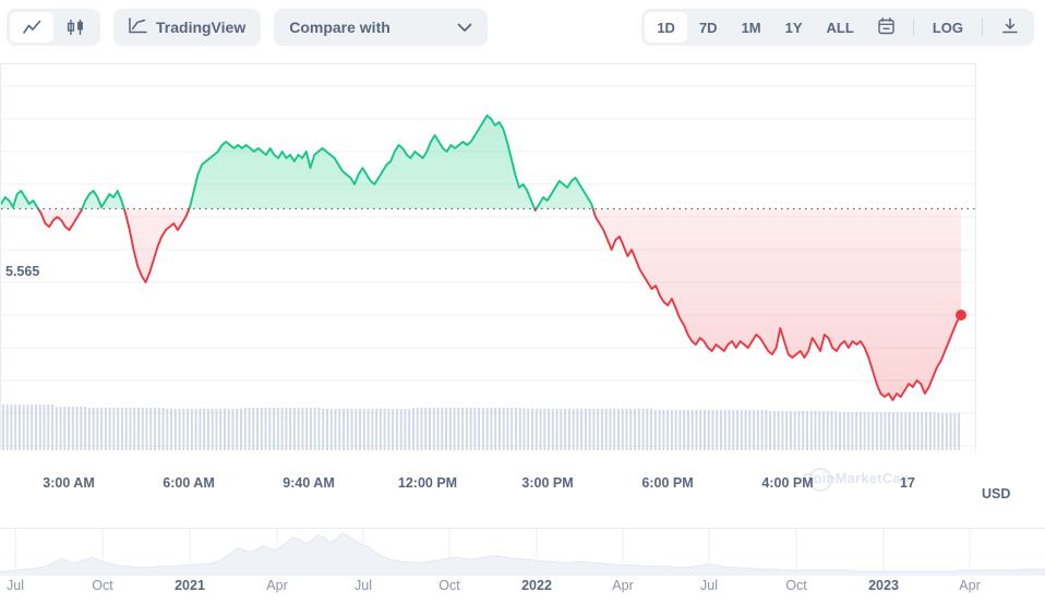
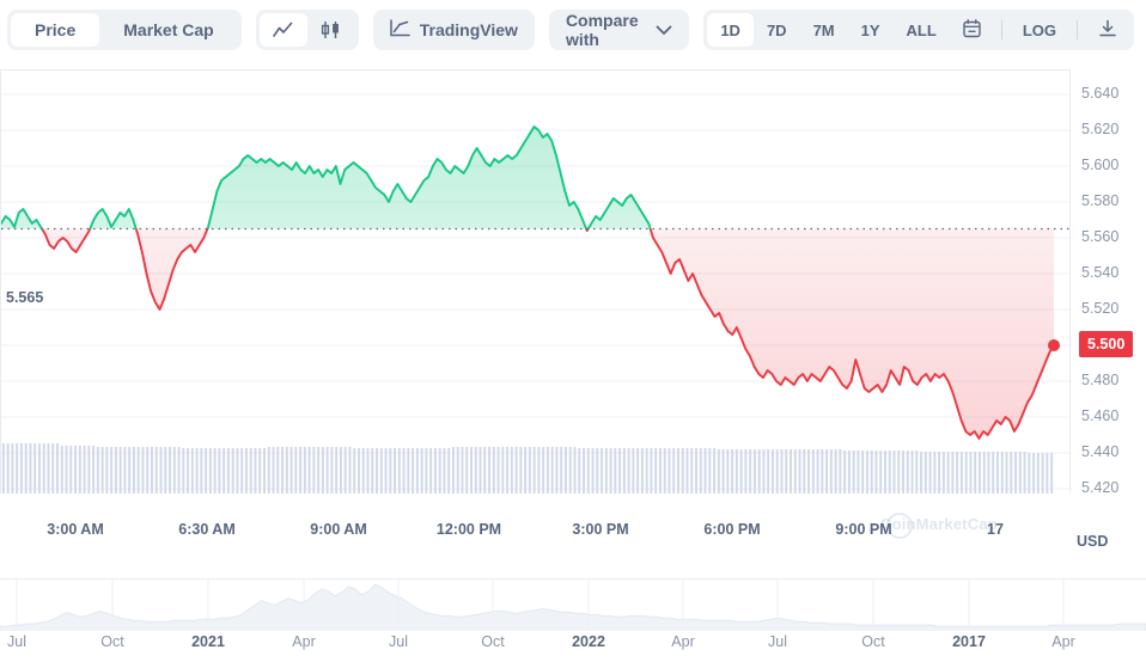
+ Price
+ Market Cap
  TradingView
  Compare with
  1D
  7D
- 1M
+ 7M
  1Y
  ALL
  LOG
  CoinMarketCap
  5.565
+ 5.640
+ 5.620
+ 5.600
+ 5.580
+ 5.560
+ 5.540
+ 5.520
+ 5.500
+ 5.480
+ 5.460
+ 5.440
+ 5.420
  3:00 AM
- 6:00 AM
+ 6:30 AM
- 9:40 AM
+ 9:00 AM
  12:00 PM
  3:00 PM
  6:00 PM
- 4:00 PM
+ 9:00 PM
  17
  USD
  Jul
  Oct
  2021
  Apr
  Jul
  Oct
  2022
  Apr
  Jul
  Oct
- 2023
+ 2017
  Apr
